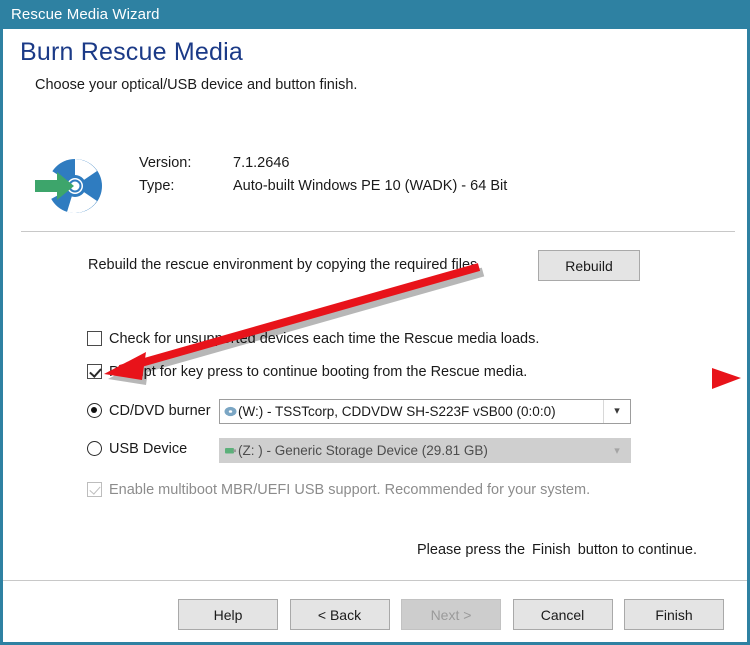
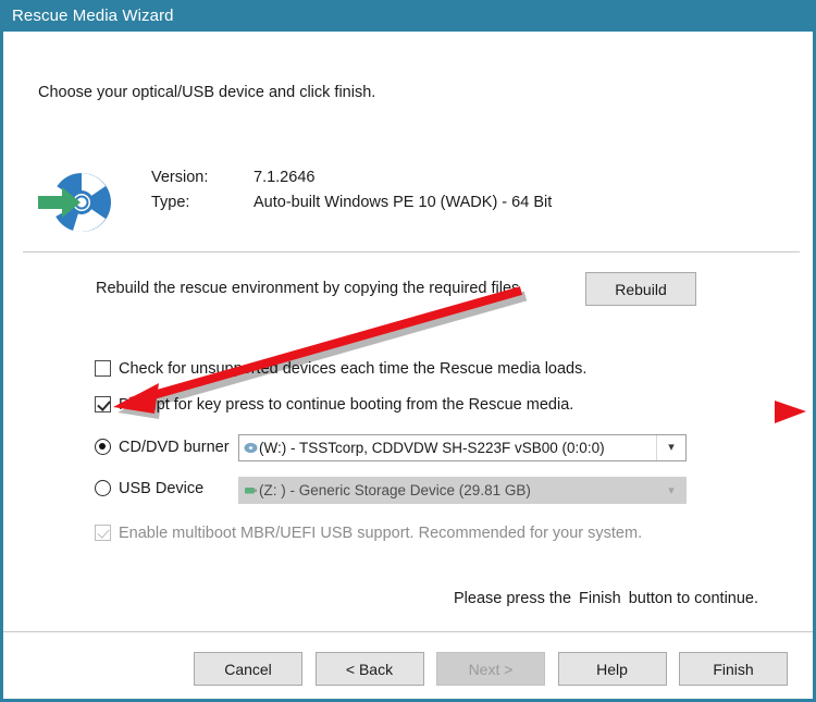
  Rescue Media Wizard
- Burn Rescue Media
- Choose your optical/USB device and button finish.
+ Choose your optical/USB device and click finish.
  Version: 7.1.2646
  Type: Auto-built Windows PE 10 (WADK) - 64 Bit
  Rebuild the rescue environment by copying the required file
  Rebuild
  Check for unsuped devices each time the Rescue media loads.
  pt for key press to continue booting from the Rescue media.
  CD/DVD burner
  (W:) - TSSTcorp, CDDVDW SH-S223F vSB00 (0:0:0)
  ▾
  USB Device
  (Z: ) - Generic Storage Device (29.81 GB)
  ▾
  Enable multiboot MBR/UEFI USB support. Recommended for your system.
  Please press the Finish button to continue.
- Help
+ Cancel
  < Back
  Next >
- Cancel
+ Help
  Finish
